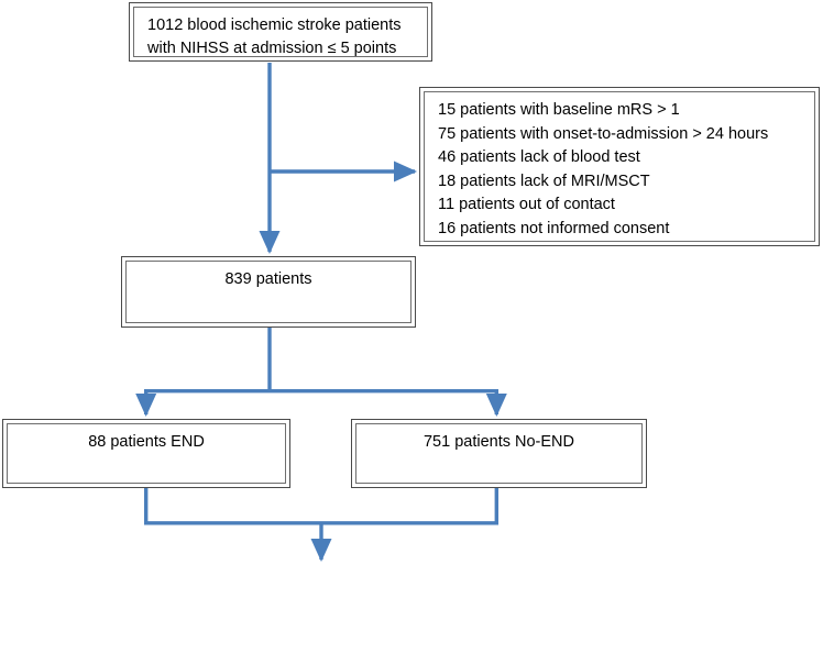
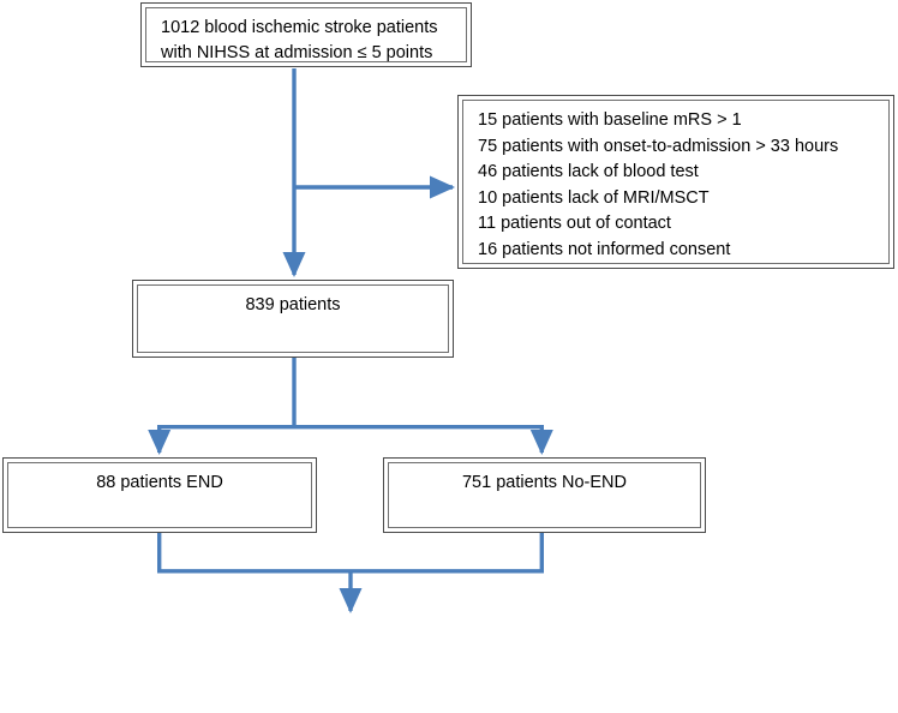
  1012 blood ischemic stroke patients
  with NIHSS at admission ≤ 5 points
  15 patients with baseline mRS > 1
- 75 patients with onset-to-admission > 24 hours
+ 75 patients with onset-to-admission > 33 hours
  46 patients lack of blood test
- 18 patients lack of MRI/MSCT
+ 10 patients lack of MRI/MSCT
  11 patients out of contact
  16 patients not informed consent
  839 patients
  88 patients END
  751 patients No-END
